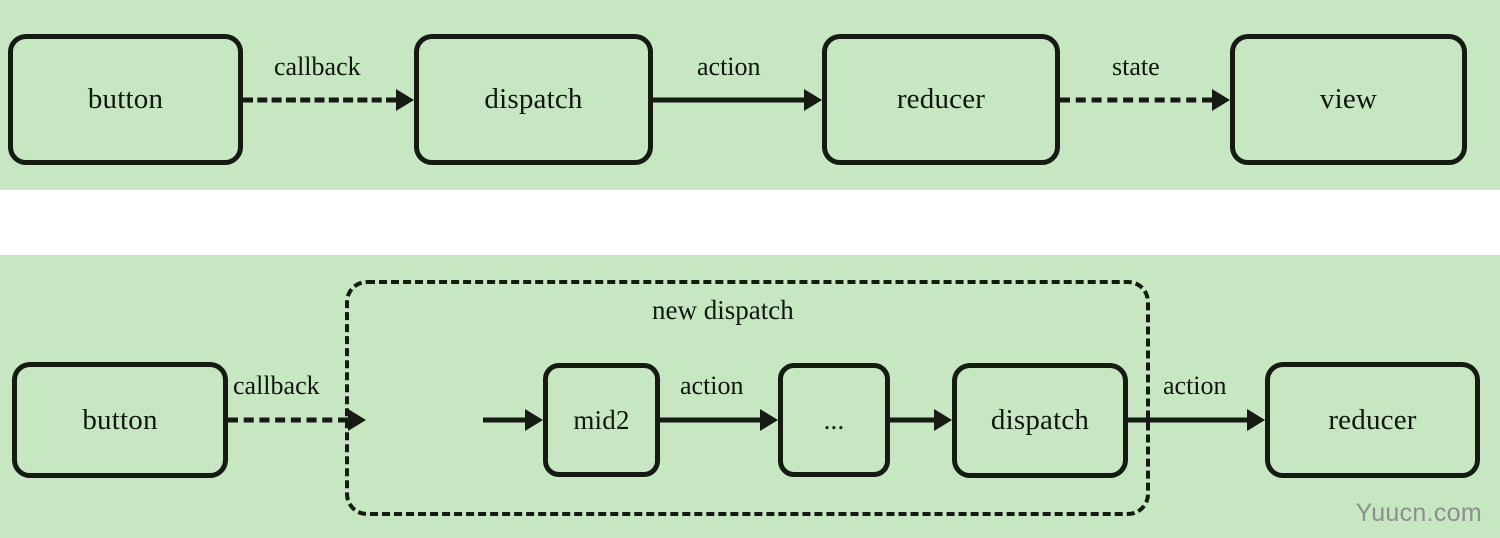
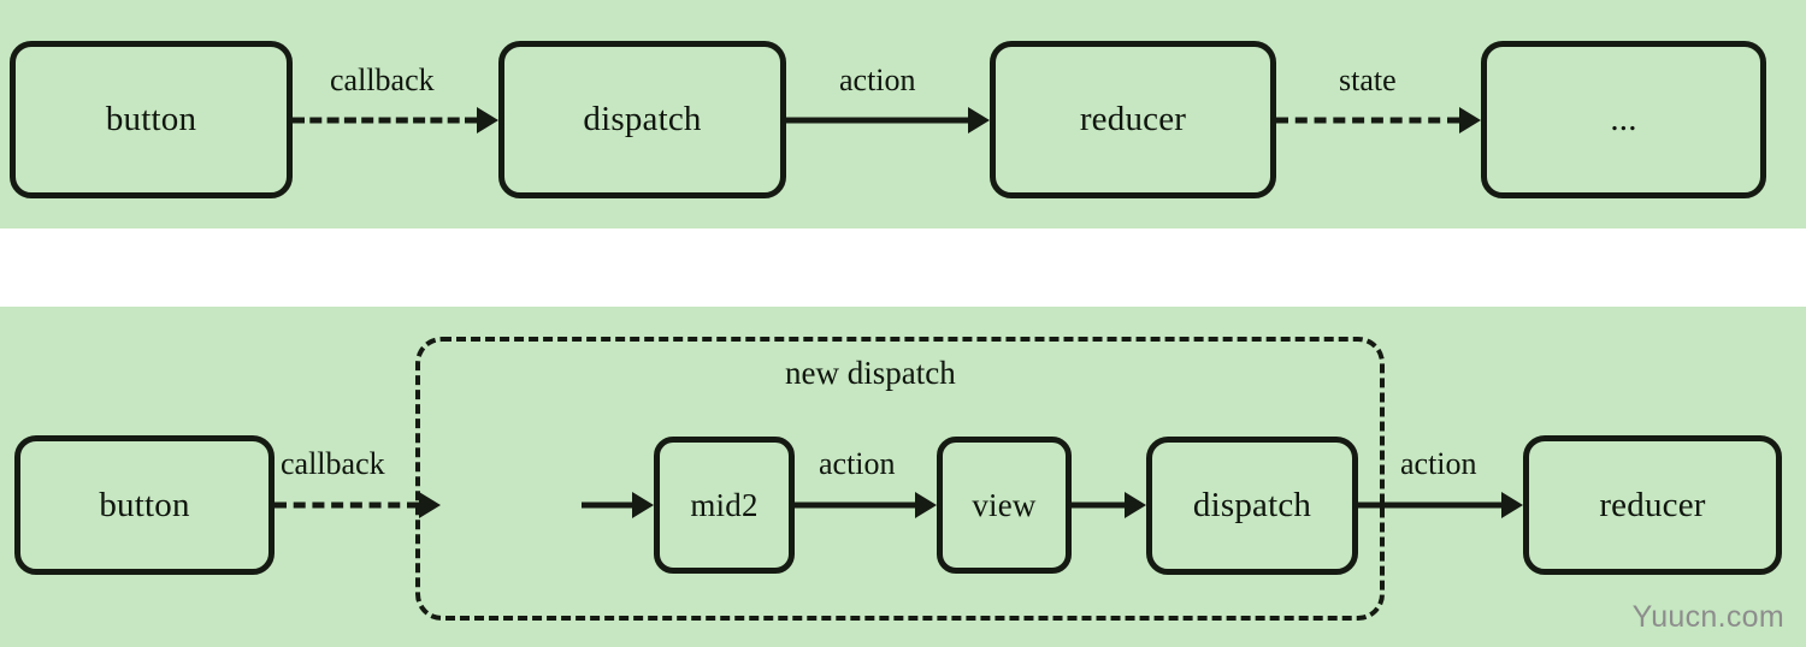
  button
  dispatch
  reducer
- view
+ ...
  callback
  action
  state
  new dispatch
  button
  mid2
- ...
+ view
  dispatch
  reducer
  callback
  action
  action
  Yuucn.com
